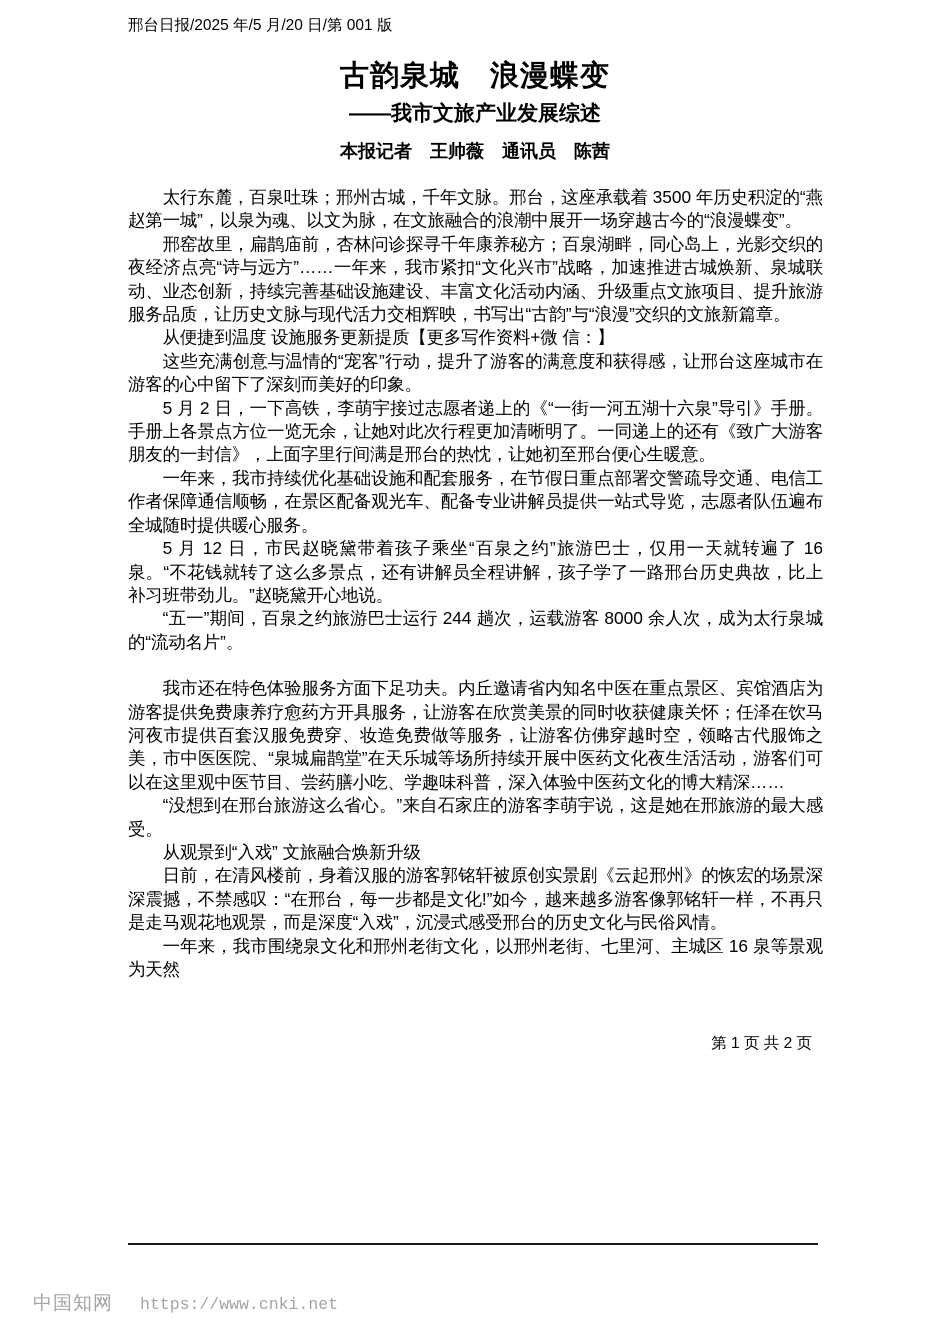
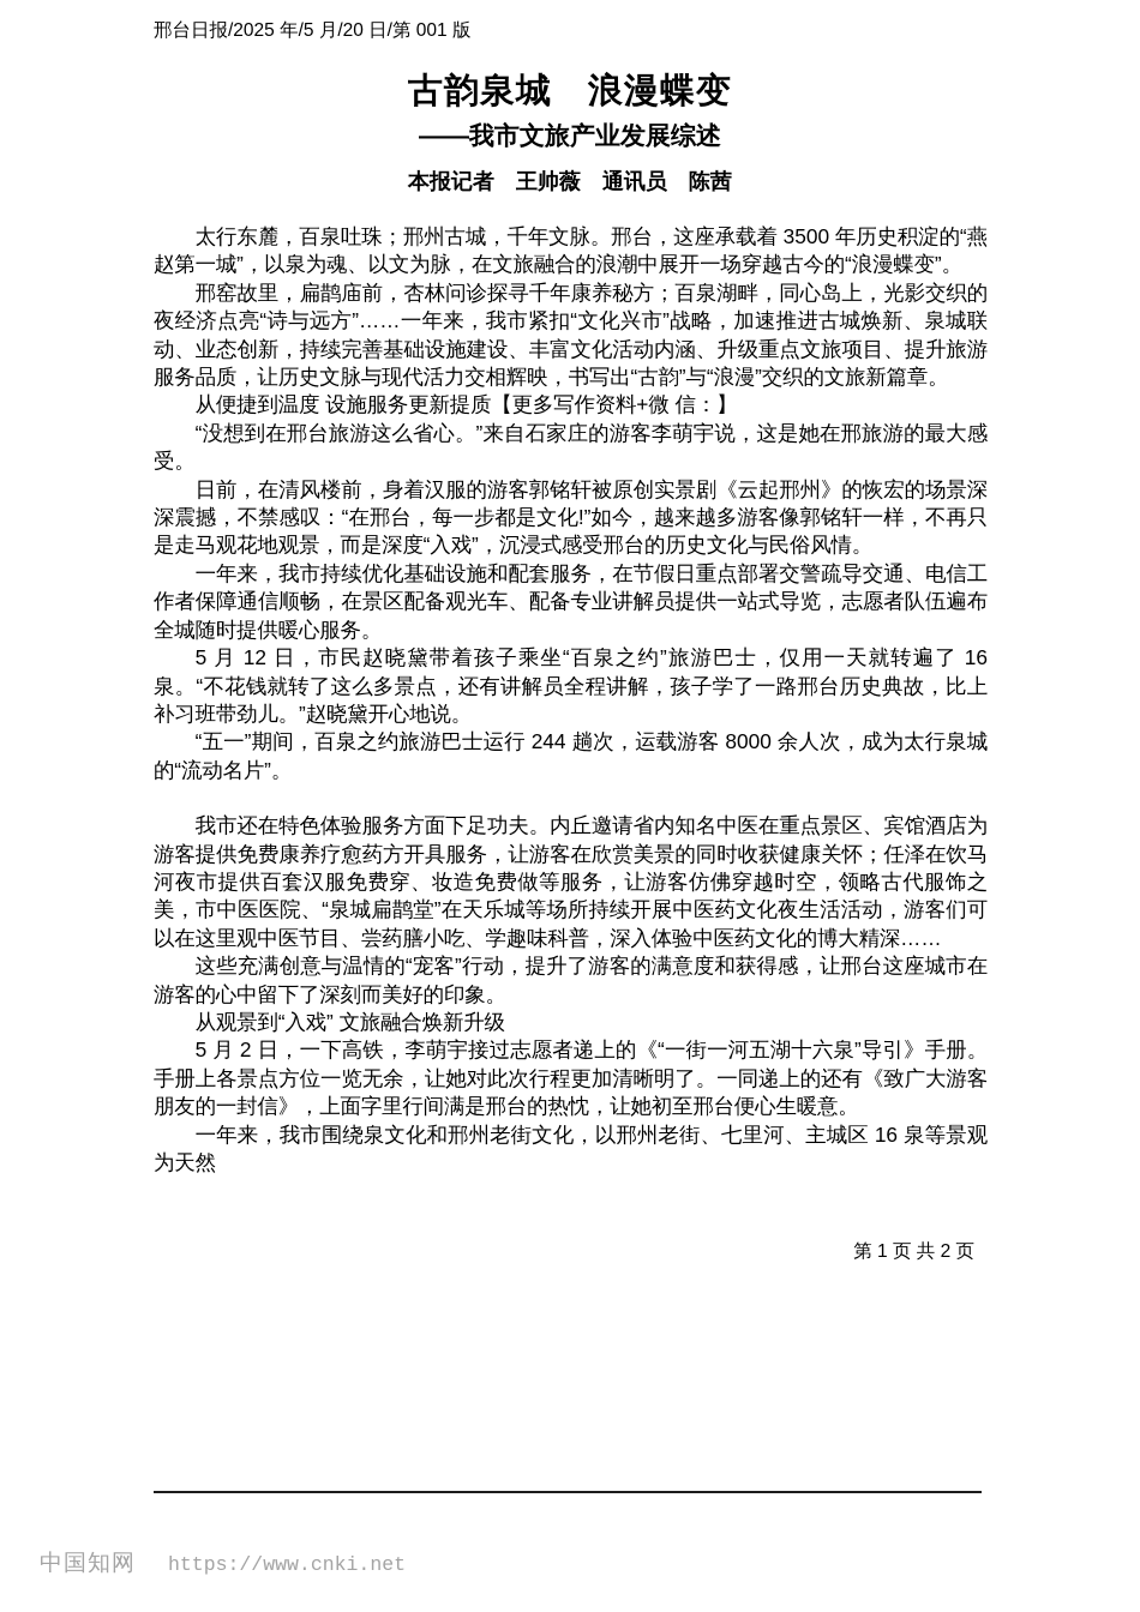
  邢台日报/2025 年/5 月/20 日/第 001 版
  古韵泉城 浪漫蝶变
  ——我市文旅产业发展综述
  本报记者 王帅薇 通讯员 陈茜
  太行东麓，百泉吐珠；邢州古城，千年文脉。邢台，这座承载着 3500 年历史积淀的“燕赵第一城”，以泉为魂、以文为脉，在文旅融合的浪潮中展开一场穿越古今的“浪漫蝶变”。
  邢窑故里，扁鹊庙前，杏林问诊探寻千年康养秘方；百泉湖畔，同心岛上，光影交织的夜经济点亮“诗与远方”……一年来，我市紧扣“文化兴市”战略，加速推进古城焕新、泉城联动、业态创新，持续完善基础设施建设、丰富文化活动内涵、升级重点文旅项目、提升旅游服务品质，让历史文脉与现代活力交相辉映，书写出“古韵”与“浪漫”交织的文旅新篇章。
  从便捷到温度 设施服务更新提质【更多写作资料+微 信：】
- 这些充满创意与温情的“宠客”行动，提升了游客的满意度和获得感，让邢台这座城市在游客的心中留下了深刻而美好的印象。
+ “没想到在邢台旅游这么省心。”来自石家庄的游客李萌宇说，这是她在邢旅游的最大感受。
- 5 月 2 日，一下高铁，李萌宇接过志愿者递上的《“一街一河五湖十六泉”导引》手册。手册上各景点方位一览无余，让她对此次行程更加清晰明了。一同递上的还有《致广大游客朋友的一封信》，上面字里行间满是邢台的热忱，让她初至邢台便心生暖意。
+ 日前，在清风楼前，身着汉服的游客郭铭轩被原创实景剧《云起邢州》的恢宏的场景深深震撼，不禁感叹：“在邢台，每一步都是文化!”如今，越来越多游客像郭铭轩一样，不再只是走马观花地观景，而是深度“入戏”，沉浸式感受邢台的历史文化与民俗风情。
  一年来，我市持续优化基础设施和配套服务，在节假日重点部署交警疏导交通、电信工作者保障通信顺畅，在景区配备观光车、配备专业讲解员提供一站式导览，志愿者队伍遍布全城随时提供暖心服务。
  5 月 12 日，市民赵晓黛带着孩子乘坐“百泉之约”旅游巴士，仅用一天就转遍了 16 泉。“不花钱就转了这么多景点，还有讲解员全程讲解，孩子学了一路邢台历史典故，比上补习班带劲儿。”赵晓黛开心地说。
  “五一”期间，百泉之约旅游巴士运行 244 趟次，运载游客 8000 余人次，成为太行泉城的“流动名片”。
  我市还在特色体验服务方面下足功夫。内丘邀请省内知名中医在重点景区、宾馆酒店为游客提供免费康养疗愈药方开具服务，让游客在欣赏美景的同时收获健康关怀；任泽在饮马河夜市提供百套汉服免费穿、妆造免费做等服务，让游客仿佛穿越时空，领略古代服饰之美，市中医医院、“泉城扁鹊堂”在天乐城等场所持续开展中医药文化夜生活活动，游客们可以在这里观中医节目、尝药膳小吃、学趣味科普，深入体验中医药文化的博大精深……
- “没想到在邢台旅游这么省心。”来自石家庄的游客李萌宇说，这是她在邢旅游的最大感受。
+ 这些充满创意与温情的“宠客”行动，提升了游客的满意度和获得感，让邢台这座城市在游客的心中留下了深刻而美好的印象。
  从观景到“入戏” 文旅融合焕新升级
- 日前，在清风楼前，身着汉服的游客郭铭轩被原创实景剧《云起邢州》的恢宏的场景深深震撼，不禁感叹：“在邢台，每一步都是文化!”如今，越来越多游客像郭铭轩一样，不再只是走马观花地观景，而是深度“入戏”，沉浸式感受邢台的历史文化与民俗风情。
+ 5 月 2 日，一下高铁，李萌宇接过志愿者递上的《“一街一河五湖十六泉”导引》手册。手册上各景点方位一览无余，让她对此次行程更加清晰明了。一同递上的还有《致广大游客朋友的一封信》，上面字里行间满是邢台的热忱，让她初至邢台便心生暖意。
  一年来，我市围绕泉文化和邢州老街文化，以邢州老街、七里河、主城区 16 泉等景观为天然
  第 1 页 共 2 页
  中国知网
  https://www.cnki.net
